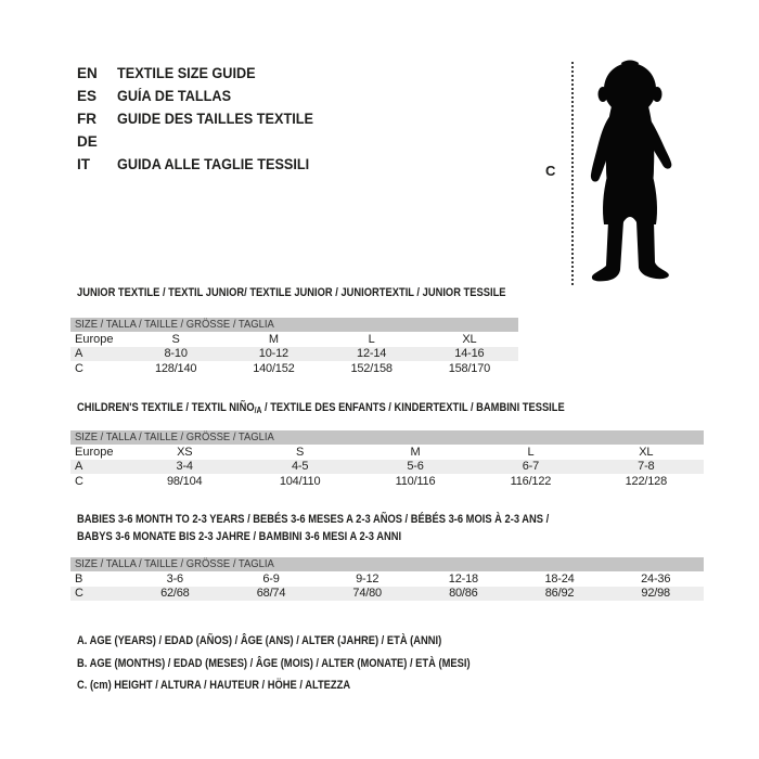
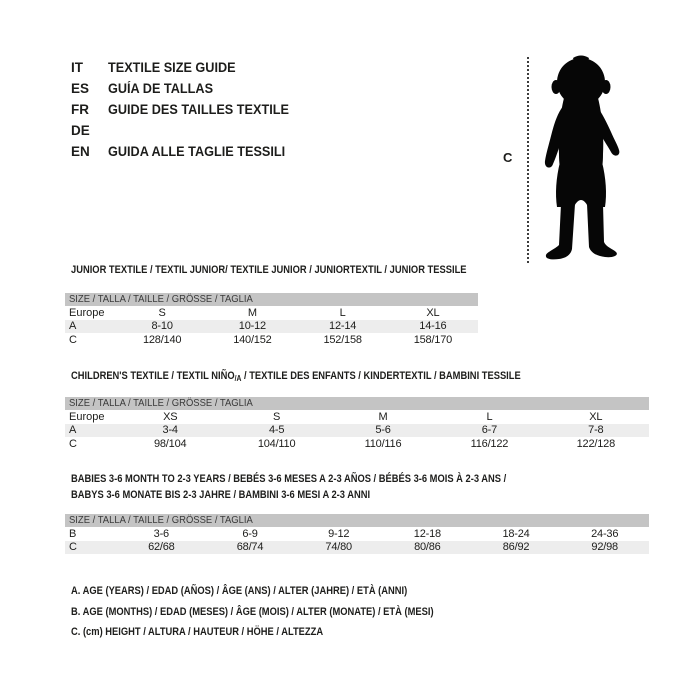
- EN
+ IT
  TEXTILE SIZE GUIDE
  ES
  GUÍA DE TALLAS
  FR
  GUIDE DES TAILLES TEXTILE
  DE
- IT
+ EN
  GUIDA ALLE TAGLIE TESSILI
  C
  JUNIOR TEXTILE / TEXTIL JUNIOR/ TEXTILE JUNIOR / JUNIORTEXTIL / JUNIOR TESSILE
  CHILDREN'S TEXTILE / TEXTIL NIÑO/A / TEXTILE DES ENFANTS / KINDERTEXTIL / BAMBINI TESSILE
  BABIES 3-6 MONTH TO 2-3 YEARS / BEBÉS 3-6 MESES A 2-3 AÑOS / BÉBÉS 3-6 MOIS À 2-3 ANS /
  BABYS 3-6 MONATE BIS 2-3 JAHRE / BAMBINI 3-6 MESI A 2-3 ANNI
  SIZE / TALLA / TAILLE / GRÖSSE / TAGLIA
  Europe
  S
  M
  L
  XL
  A
  8-10
  10-12
  12-14
  14-16
  C
  128/140
  140/152
  152/158
  158/170
  SIZE / TALLA / TAILLE / GRÖSSE / TAGLIA
  Europe
  XS
  S
  M
  L
  XL
  A
  3-4
  4-5
  5-6
  6-7
  7-8
  C
  98/104
  104/110
  110/116
  116/122
  122/128
  SIZE / TALLA / TAILLE / GRÖSSE / TAGLIA
  B
  3-6
  6-9
  9-12
  12-18
  18-24
  24-36
  C
  62/68
  68/74
  74/80
  80/86
  86/92
  92/98
  A. AGE (YEARS) / EDAD (AÑOS) / ÂGE (ANS) / ALTER (JAHRE) / ETÀ (ANNI)
  B. AGE (MONTHS) / EDAD (MESES) / ÂGE (MOIS) / ALTER (MONATE) / ETÀ (MESI)
  C. (cm) HEIGHT / ALTURA / HAUTEUR / HÖHE / ALTEZZA
